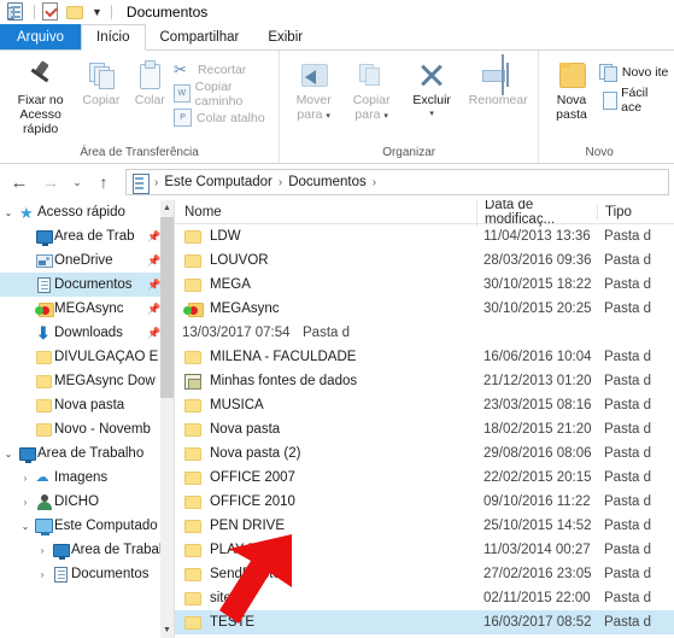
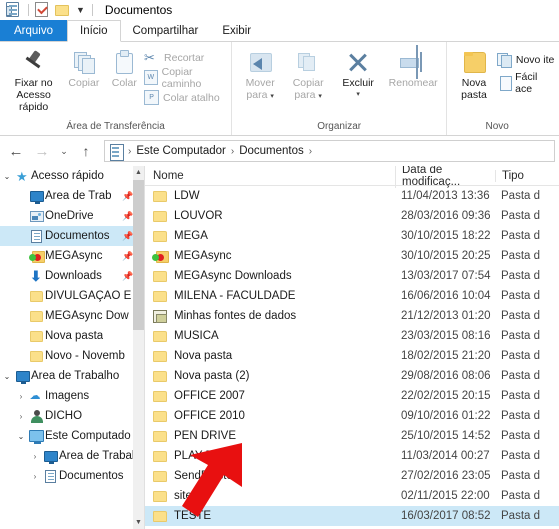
  ▼
  Documentos
  Arquivo
  Início
  Compartilhar
  Exibir
  Fixar no
  Acesso rápido
  Copiar
  Colar
  ✂
  Recortar
  Copiar caminho
  Colar atalho
  Área de Transferência
  Mover
  para
  Copiar
  para
  Excluir
  Renomear
  Organizar
  Nova
  pasta
  Novo ite
  Fácil ace
  Novo
  ←
  →
  ⌄
  ↑
  ›
  Este Computador
  ›
  Documentos
  ›
  ⌄
  ★
  Acesso rápido
  Área de Trab
  📌
  OneDrive
  📌
  Documentos
  📌
  MEGAsync
  📌
  ⬇
  Downloads
  📌
  DIVULGAÇÃO E
  MEGAsync Dow
  Nova pasta
  Novo - Novemb
  ⌄
  Área de Trabalho
  ›
  ☁
  Imagens
  ›
  DICHO
  ⌄
  Este Computado
  ›
  Área de Traba
  ›
  Documentos
  Nome
  Data de modificaç...
  Tipo
  LDW
  11/04/2013 13:36
  Pasta d
  LOUVOR
  28/03/2016 09:36
  Pasta d
  MEGA
  30/10/2015 18:22
  Pasta d
  MEGAsync
  30/10/2015 20:25
  Pasta d
+ MEGAsync Downloads
  13/03/2017 07:54
  Pasta d
  MILENA - FACULDADE
  16/06/2016 10:04
  Pasta d
  Minhas fontes de dados
  21/12/2013 01:20
  Pasta d
  MUSICA
  23/03/2015 08:16
  Pasta d
  Nova pasta
  18/02/2015 21:20
  Pasta d
  Nova pasta (2)
  29/08/2016 08:06
  Pasta d
  OFFICE 2007
  22/02/2015 20:15
  Pasta d
  OFFICE 2010
- 09/10/2016 11:22
+ 09/10/2016 01:22
  Pasta d
  PEN DRIVE
  25/10/2015 14:52
  Pasta d
  11/03/2014 00:27
  Pasta d
  27/02/2016 23:05
  Pasta d
  sit
  02/11/2015 22:00
  Pasta d
  TESTE
  16/03/2017 08:52
  Pasta d
